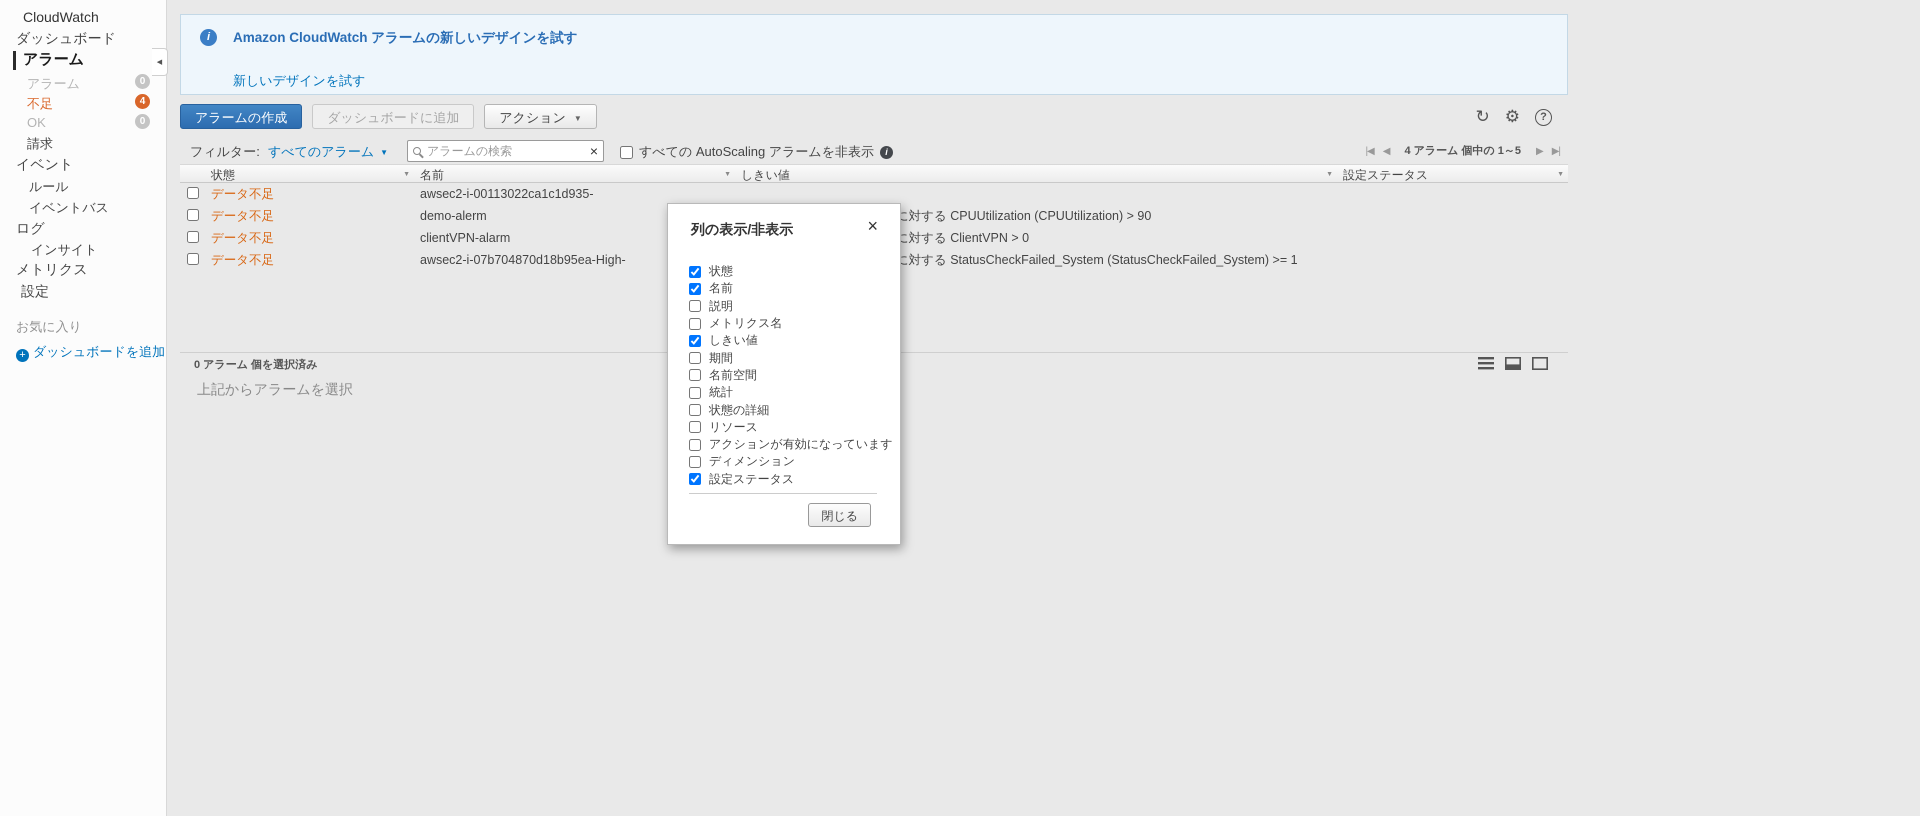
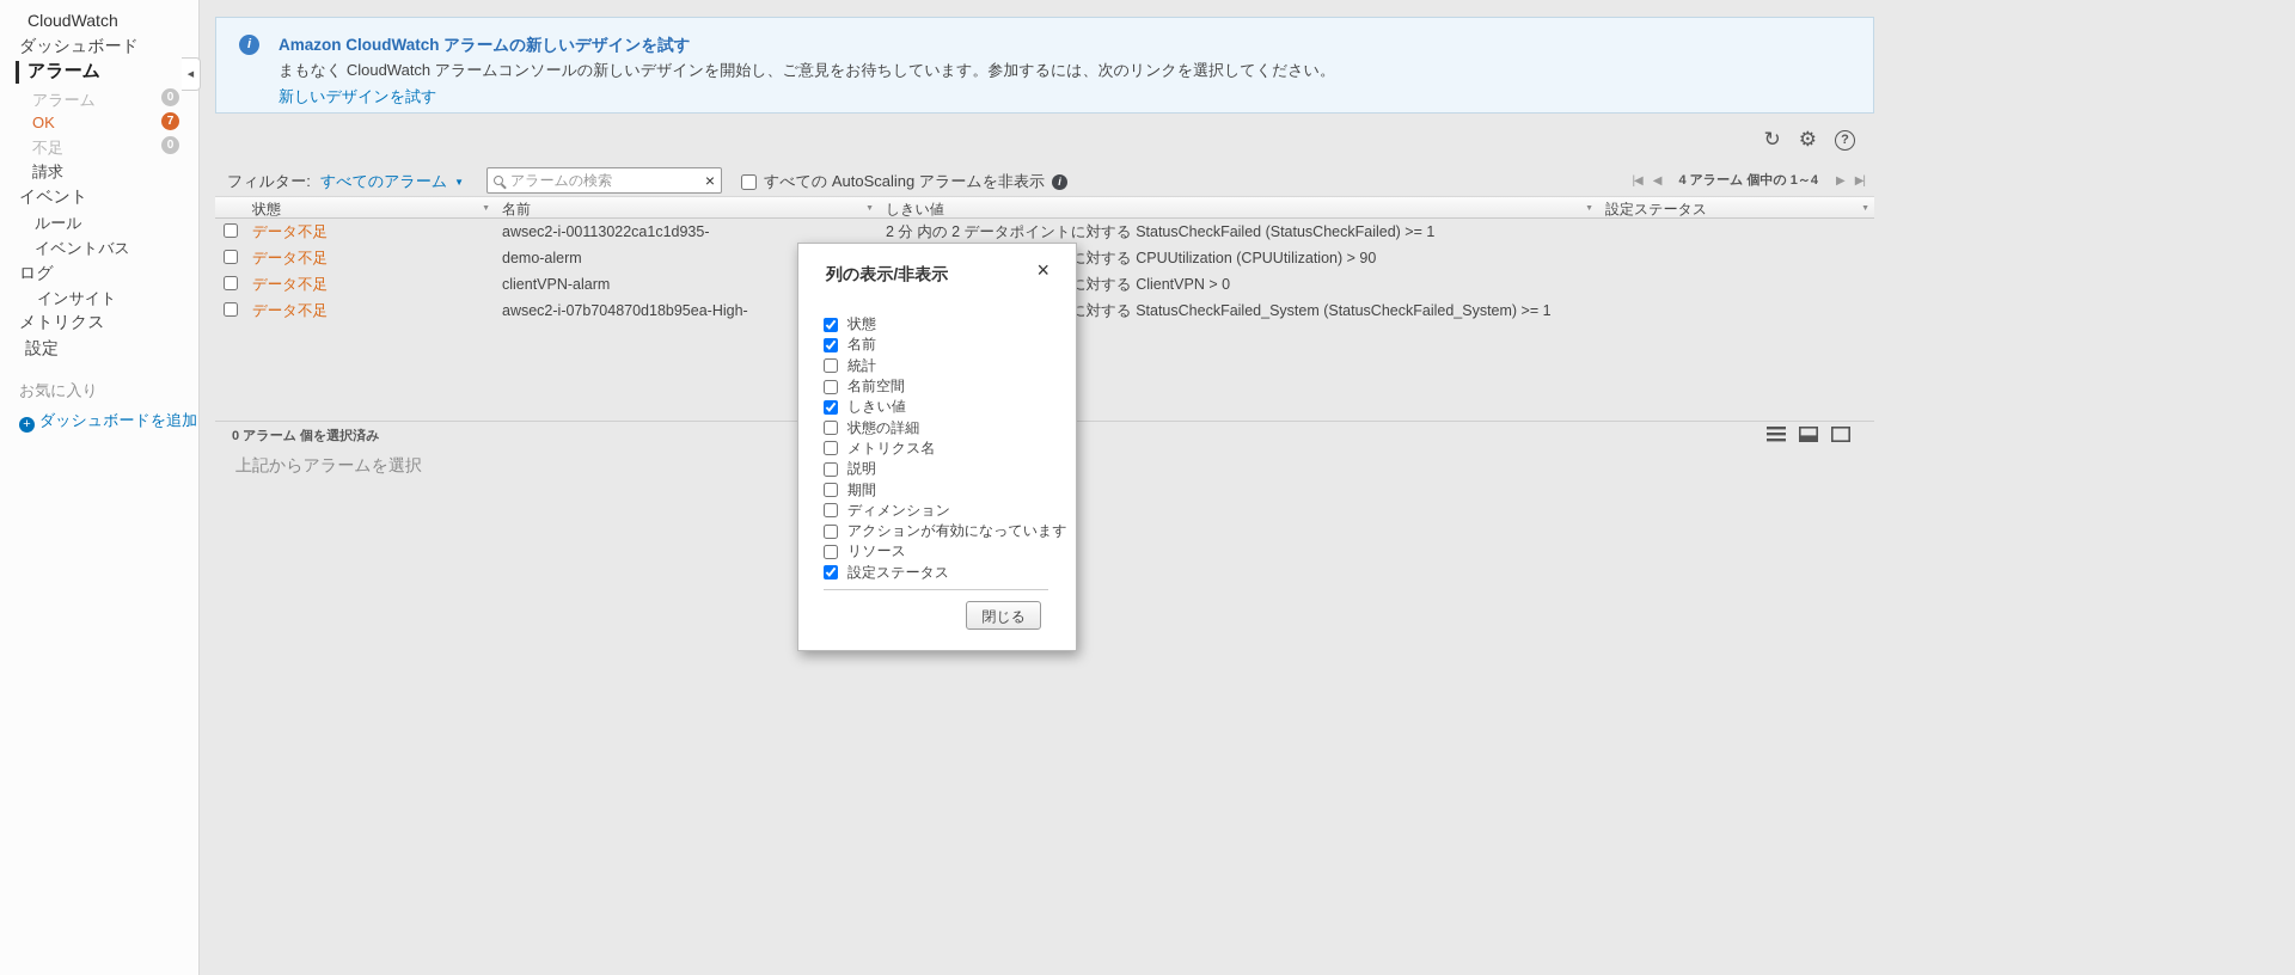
  CloudWatch
  ダッシュボード
  アラーム
  アラーム
  0
- 不足
+ OK
- 4
+ 7
- OK
+ 不足
  0
  請求
  イベント
  ルール
  イベントバス
  ログ
  インサイト
  メトリクス
  設定
  お気に入り
  + ダッシュボードを追加
  i
  Amazon CloudWatch アラームの新しいデザインを試す
+ まもなく CloudWatch アラームコンソールの新しいデザインを開始し、ご意見をお待ちしています。参加するには、次のリンクを選択してください。
  新しいデザインを試す
- アラームの作成
- ダッシュボードに追加
- アクション ▼
  ↻
  ⚙
  ?
  フィルター:
  すべてのアラーム ▼
  アラームの検索
  ×
  すべての AutoScaling アラームを非表示
  i
  |◀
  ◀
- 4 アラーム 個中の 1～5
+ 4 アラーム 個中の 1～4
  ▶
  ▶|
  状態
  名前
  しきい値
  設定ステータス
  データ不足
  awsec2-i-00113022ca1c1d935-
+ 2 分 内の 2 データポイントに対する StatusCheckFailed (StatusCheckFailed) >= 1
  データ不足
  demo-alerm
  に対する CPUUtilization (CPUUtilization) > 90
  データ不足
  clientVPN-alarm
  データ不足
  awsec2-i-07b704870d18b95ea-High-
  に対する StatusCheckFailed_System (StatusCheckFailed_System) >= 1
  0 アラーム 個を選択済み
  上記からアラームを選択
  列の表示/非表示
  ×
  状態
  名前
- 説明
+ 統計
- メトリクス名
+ 名前空間
  しきい値
- 期間
+ 状態の詳細
- 名前空間
+ メトリクス名
- 統計
+ 説明
- 状態の詳細
+ 期間
- リソース
+ ディメンション
  アクションが有効になっています
- ディメンション
+ リソース
  設定ステータス
  閉じる
